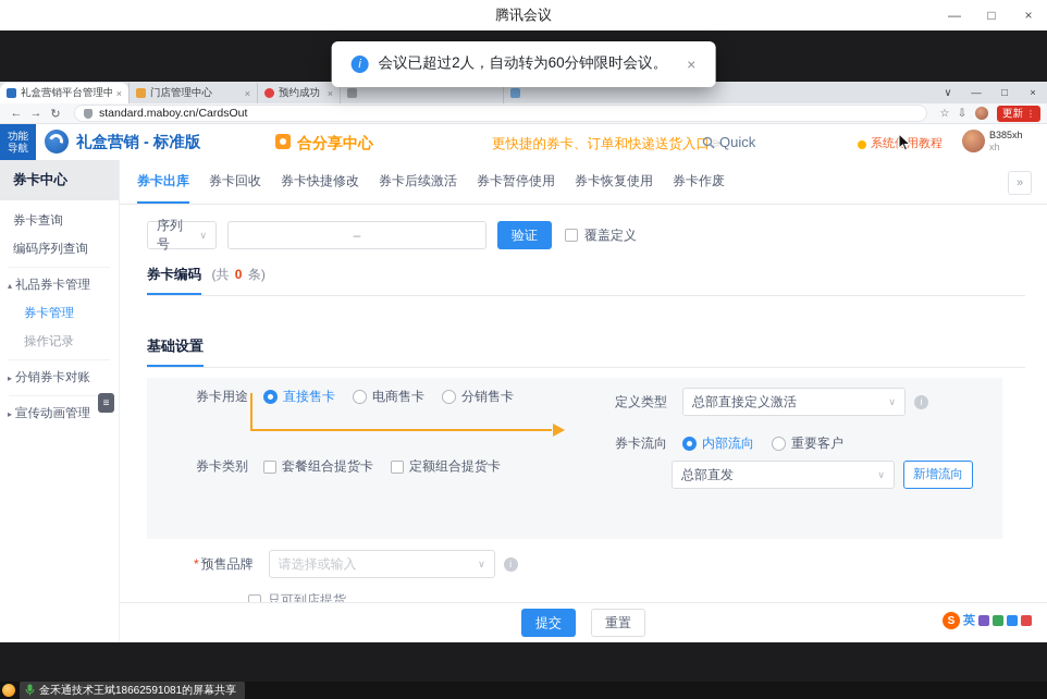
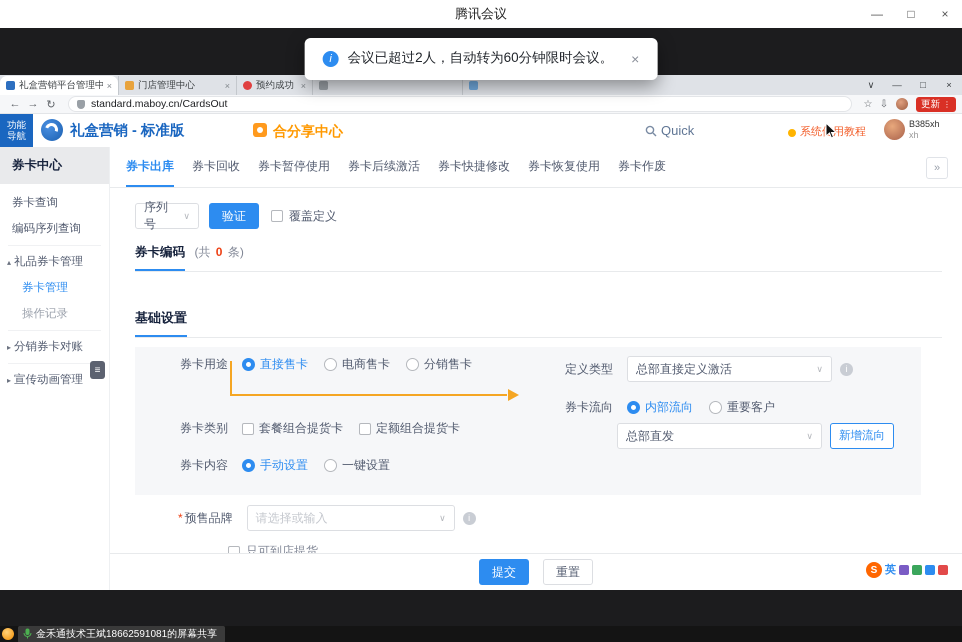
  腾讯会议
  —
  □
  ×
  i
  会议已超过2人，自动转为60分钟限时会议。
  ×
  礼盒营销平台管理中
  ×
  门店管理中心
  ×
  预约成功
  ×
  ∨
  —
  □
  ×
  ←
  →
  ↻
  standard.maboy.cn/CardsOut
  ☆
  ⇩
  更新
  ⋮
  功能
  导航
  礼盒营销 - 标准版
  合分享中心
- 更快捷的券卡、订单和快递送货入口
- ⌲
  Quick
  系统用教程
  B385xh
  xh
  券卡中心
  券卡查询
  编码序列查询
  ▴
  礼品券卡管理
  券卡管理
  操作记录
  ▸
  分销券卡对账
  ▸
  宣传动画管理
  ≡
  券卡出库
  券卡回收
- 券卡快捷修改
+ 券卡暂停使用
  券卡后续激活
- 券卡暂停使用
+ 券卡快捷修改
  券卡恢复使用
  券卡作废
  »
  序列号
  ∨
- –
  验证
  覆盖定义
  券卡编码 (共 0 条)
  基础设置
  券卡用途
  直接售卡
  电商售卡
  分销售卡
  定义类型
  总部直接定义激活
  ∨
  i
  券卡流向
  内部流向
  重要客户
  总部直发
  ∨
  新增流向
  券卡类别
  套餐组合提货卡
  定额组合提货卡
+ 券卡内容
+ 手动设置
+ 一键设置
  *
  预售品牌
  请选择或输入
  ∨
  i
  只可到店提货
  提交
  重置
  S
  英
  金禾通技术王斌18662591081的屏幕共享
